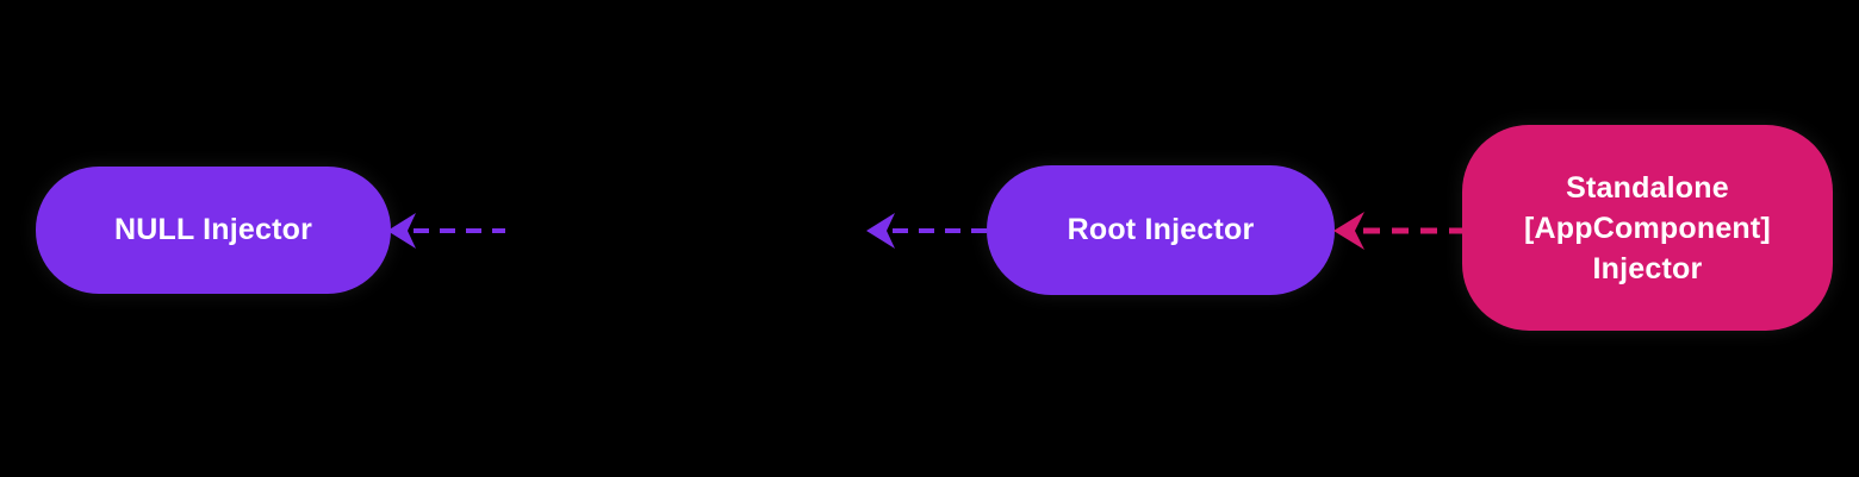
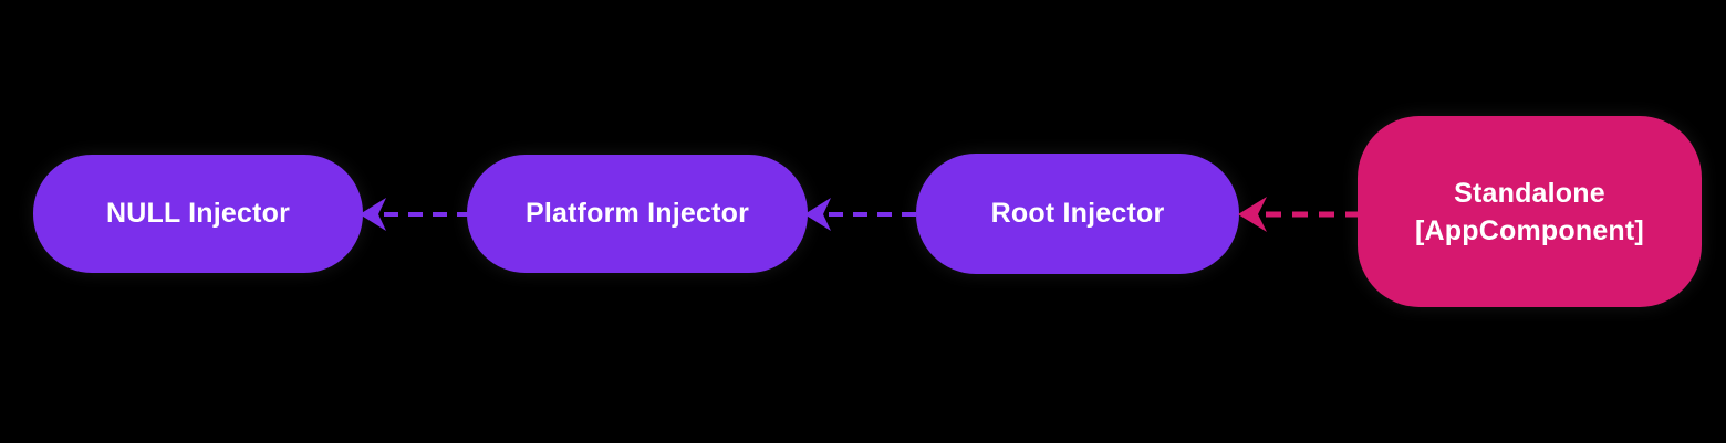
  NULL Injector
+ Platform Injector
  Root Injector
  Standalone
  [AppComponent]
- Injector
